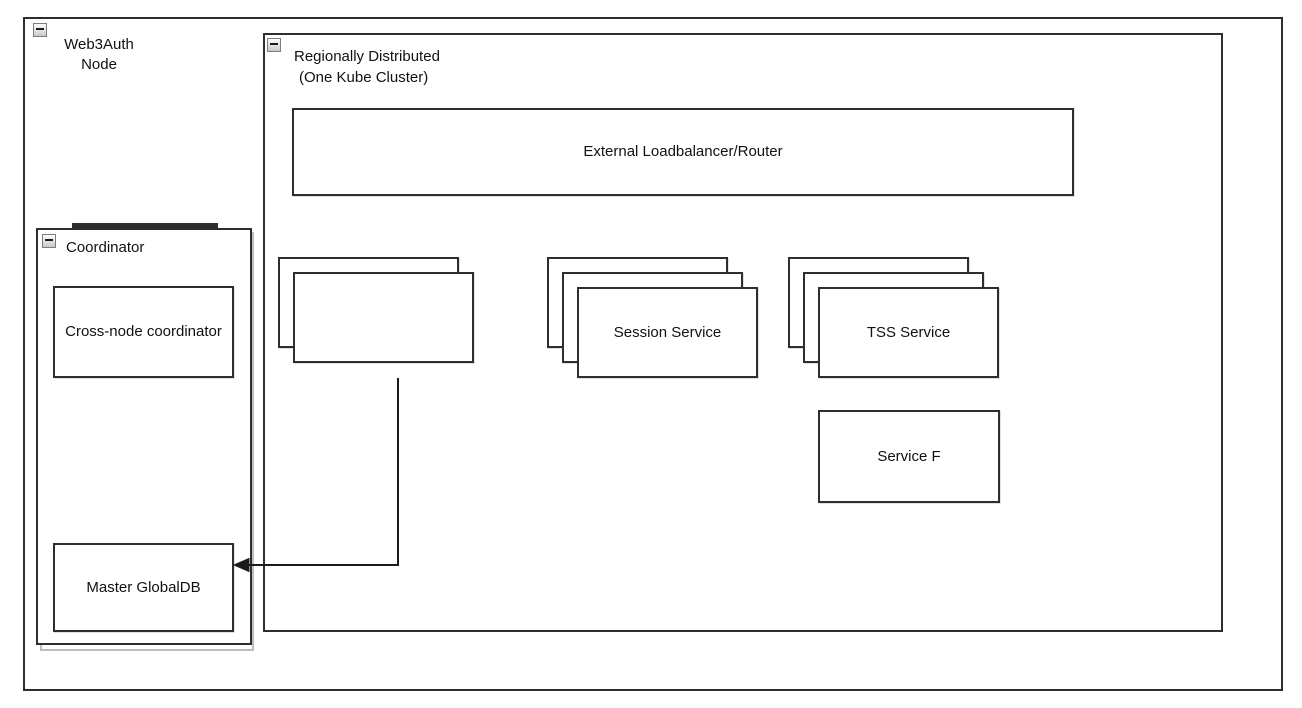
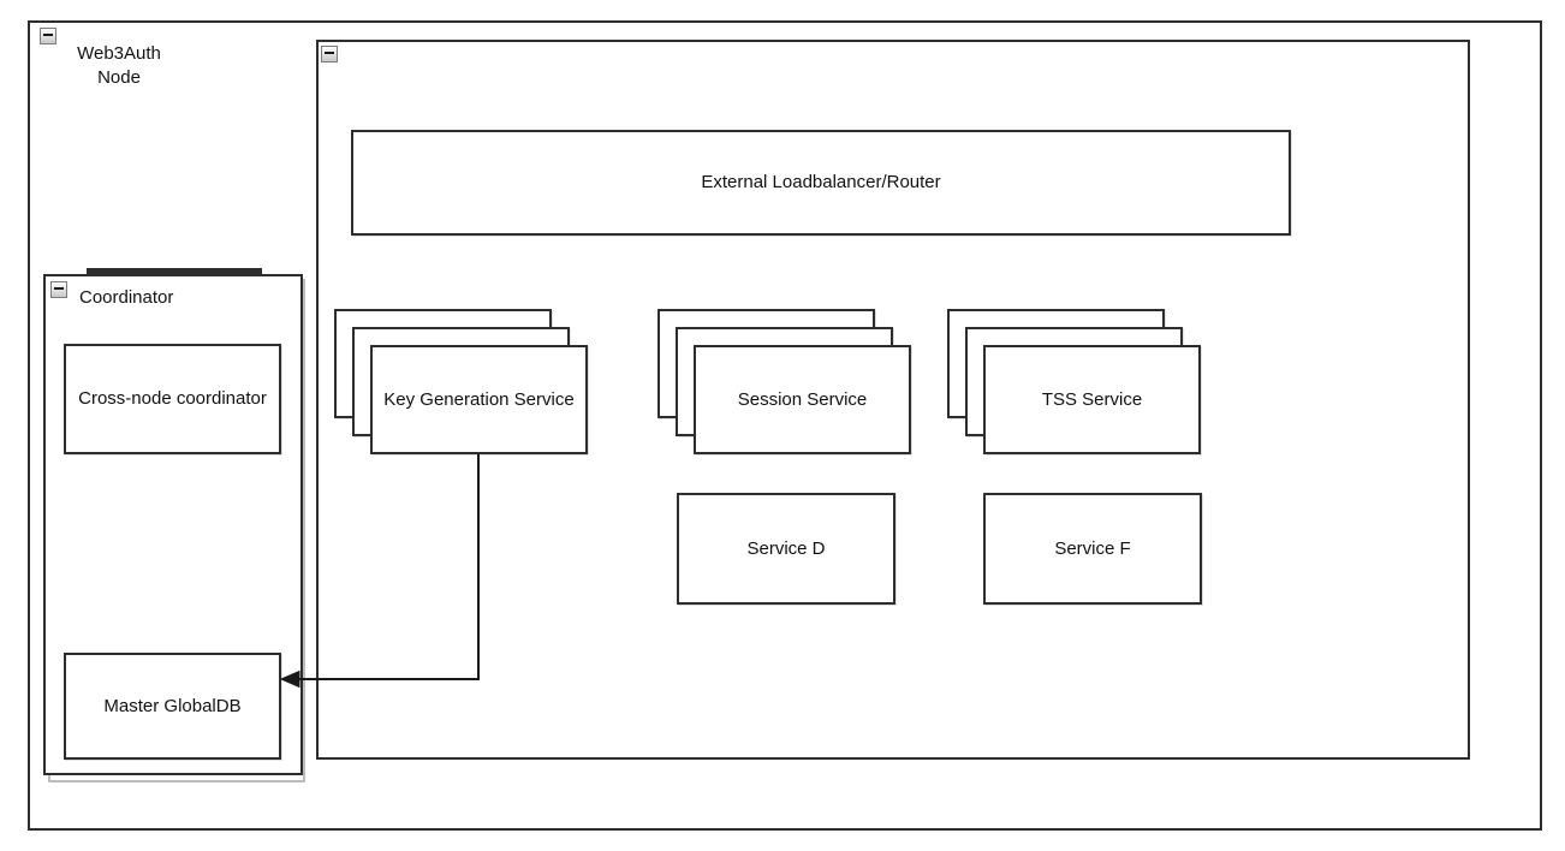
  Web3Auth
  Node
- Regionally Distributed
- (One Kube Cluster)
  External Loadbalancer/Router
+ Key Generation Service
  Session Service
  TSS Service
+ Service D
  Service F
  Coordinator
  Cross-node coordinator
  Master GlobalDB
